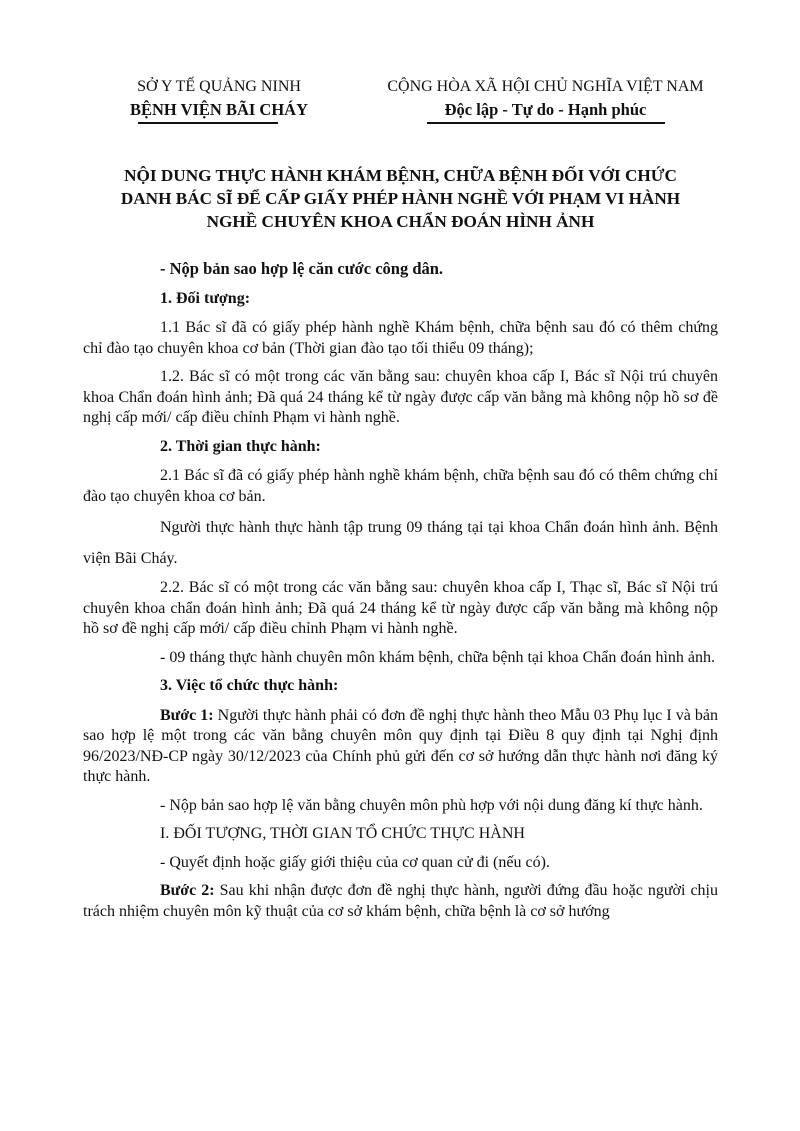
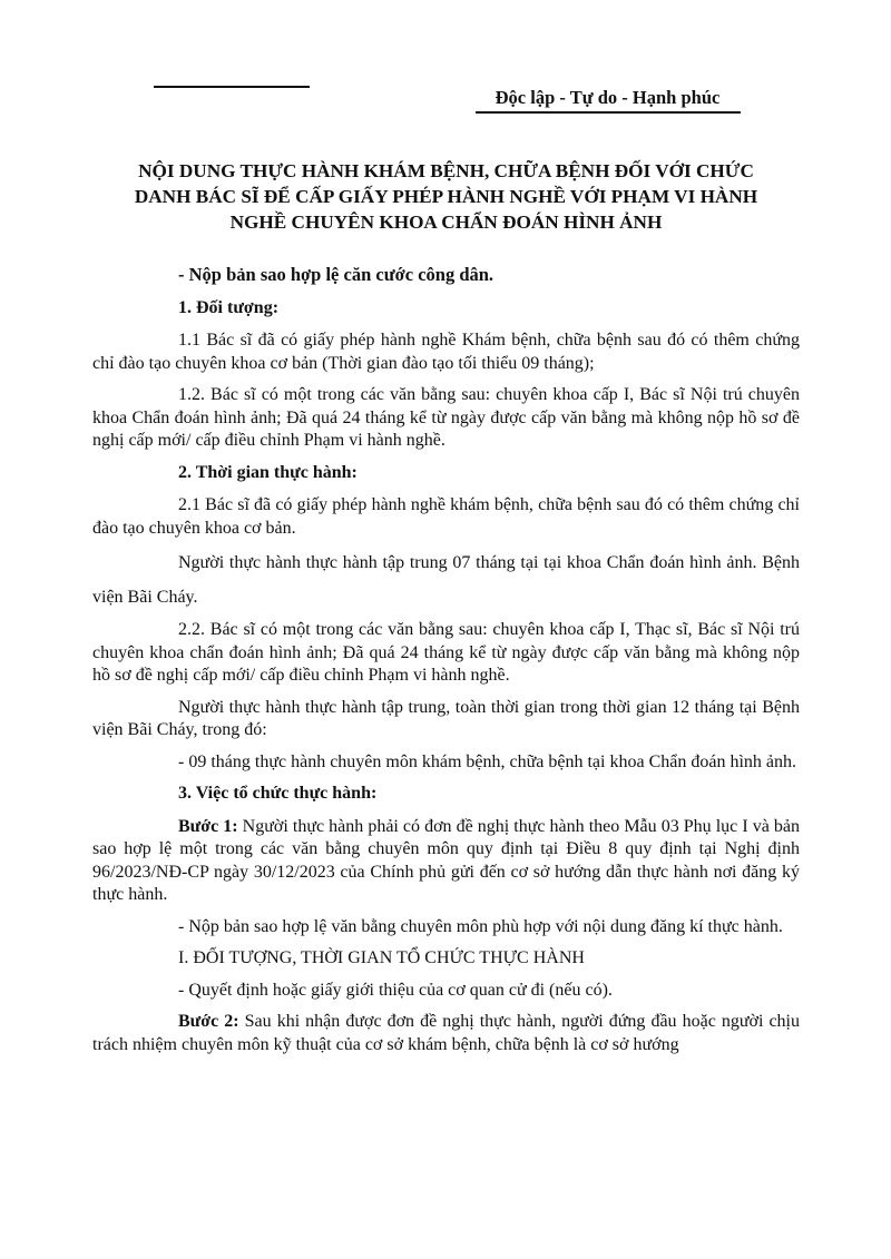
- SỞ Y TẾ QUẢNG NINH
- BỆNH VIỆN BÃI CHÁY
- CỘNG HÒA XÃ HỘI CHỦ NGHĨA VIỆT NAM
  Độc lập - Tự do - Hạnh phúc
  NỘI DUNG THỰC HÀNH KHÁM BỆNH, CHỮA BỆNH ĐỐI VỚI CHỨC DANH BÁC SĨ ĐỂ CẤP GIẤY PHÉP HÀNH NGHỀ VỚI PHẠM VI HÀNH NGHỀ CHUYÊN KHOA CHẨN ĐOÁN HÌNH ẢNH
  - Nộp bản sao hợp lệ căn cước công dân.
  1. Đối tượng:
  1.1 Bác sĩ đã có giấy phép hành nghề Khám bệnh, chữa bệnh sau đó có thêm chứng chỉ đào tạo chuyên khoa cơ bản (Thời gian đào tạo tối thiểu 09 tháng);
  1.2. Bác sĩ có một trong các văn bằng sau: chuyên khoa cấp I, Bác sĩ Nội trú chuyên khoa Chẩn đoán hình ảnh; Đã quá 24 tháng kể từ ngày được cấp văn bằng mà không nộp hồ sơ đề nghị cấp mới/ cấp điều chỉnh Phạm vi hành nghề.
  2. Thời gian thực hành:
  2.1 Bác sĩ đã có giấy phép hành nghề khám bệnh, chữa bệnh sau đó có thêm chứng chỉ đào tạo chuyên khoa cơ bản.
- Người thực hành thực hành tập trung 09 tháng tại tại khoa Chẩn đoán hình ảnh. Bệnh viện Bãi Cháy.
+ Người thực hành thực hành tập trung 07 tháng tại tại khoa Chẩn đoán hình ảnh. Bệnh viện Bãi Cháy.
  2.2. Bác sĩ có một trong các văn bằng sau: chuyên khoa cấp I, Thạc sĩ, Bác sĩ Nội trú chuyên khoa chẩn đoán hình ảnh; Đã quá 24 tháng kể từ ngày được cấp văn bằng mà không nộp hồ sơ đề nghị cấp mới/ cấp điều chỉnh Phạm vi hành nghề.
+ Người thực hành thực hành tập trung, toàn thời gian trong thời gian 12 tháng tại Bệnh viện Bãi Cháy, trong đó:
  - 09 tháng thực hành chuyên môn khám bệnh, chữa bệnh tại khoa Chẩn đoán hình ảnh.
  3. Việc tổ chức thực hành:
  Bước 1: Người thực hành phải có đơn đề nghị thực hành theo Mẫu 03 Phụ lục I và bản sao hợp lệ một trong các văn bằng chuyên môn quy định tại Điều 8 quy định tại Nghị định 96/2023/NĐ-CP ngày 30/12/2023 của Chính phủ gửi đến cơ sở hướng dẫn thực hành nơi đăng ký thực hành.
  - Nộp bản sao hợp lệ văn bằng chuyên môn phù hợp với nội dung đăng kí thực hành.
  I. ĐỐI TƯỢNG, THỜI GIAN TỔ CHỨC THỰC HÀNH
  - Quyết định hoặc giấy giới thiệu của cơ quan cử đi (nếu có).
  Bước 2: Sau khi nhận được đơn đề nghị thực hành, người đứng đầu hoặc người chịu trách nhiệm chuyên môn kỹ thuật của cơ sở khám bệnh, chữa bệnh là cơ sở hướng
